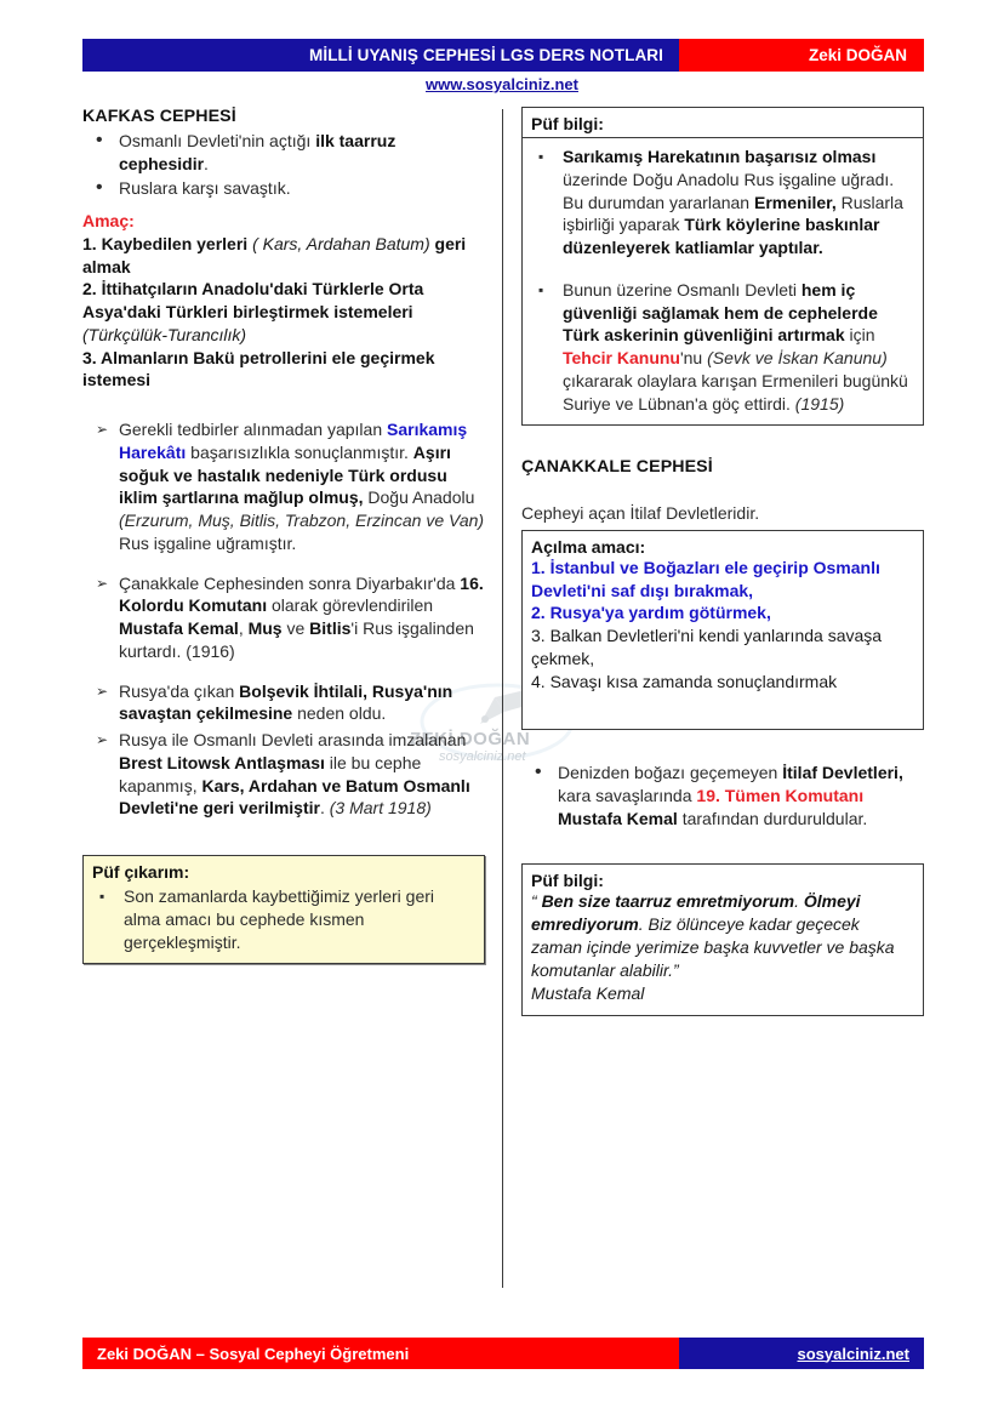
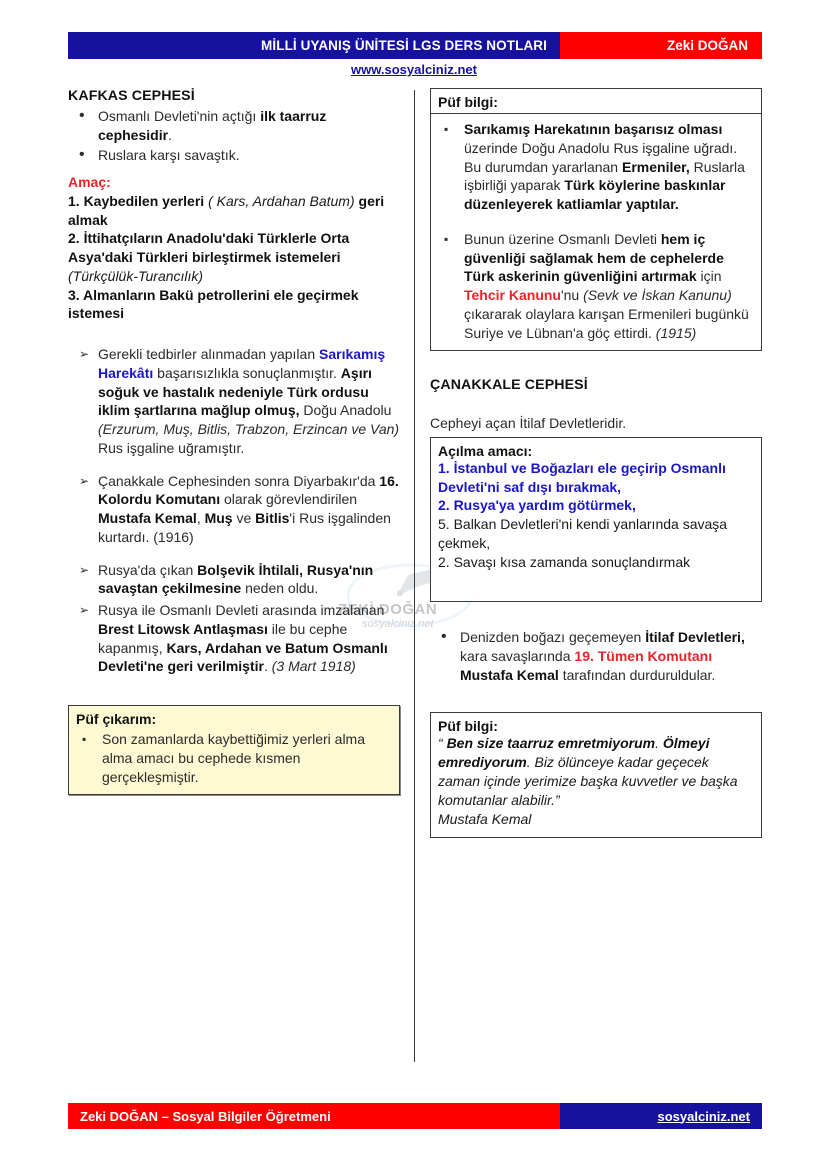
- MİLLİ UYANIŞ CEPHESİ LGS DERS NOTLARI
+ MİLLİ UYANIŞ ÜNİTESİ LGS DERS NOTLARI
  Zeki DOĞAN
  www.sosyalciniz.net
  ZEKİ DOĞAN
  sosyalciniz.net
  KAFKAS CEPHESİ
  Osmanlı Devleti'nin açtığı ilk taarruz cephesidir.
  Ruslara karşı savaştık.
  Amaç:
  1. Kaybedilen yerleri ( Kars, Ardahan Batum) geri almak
  2. İttihatçıların Anadolu'daki Türklerle Orta Asya'daki Türkleri birleştirmek istemeleri (Türkçülük-Turancılık)
  3. Almanların Bakü petrollerini ele geçirmek istemesi
  Gerekli tedbirler alınmadan yapılan Sarıkamış Harekâtı başarısızlıkla sonuçlanmıştır. Aşırı soğuk ve hastalık nedeniyle Türk ordusu iklim şartlarına mağlup olmuş, Doğu Anadolu (Erzurum, Muş, Bitlis, Trabzon, Erzincan ve Van) Rus işgaline uğramıştır.
  Çanakkale Cephesinden sonra Diyarbakır'da 16. Kolordu Komutanı olarak görevlendirilen Mustafa Kemal, Muş ve Bitlis'i Rus işgalinden kurtardı. (1916)
  Rusya'da çıkan Bolşevik İhtilali, Rusya'nın savaştan çekilmesine neden oldu.
  Rusya ile Osmanlı Devleti arasında imzalanan Brest Litowsk Antlaşması ile bu cephe kapanmış, Kars, Ardahan ve Batum Osmanlı Devleti'ne geri verilmiştir. (3 Mart 1918)
  Püf çıkarım:
- Son zamanlarda kaybettiğimiz yerleri geri alma amacı bu cephede kısmen gerçekleşmiştir.
+ Son zamanlarda kaybettiğimiz yerleri alma alma amacı bu cephede kısmen gerçekleşmiştir.
  Püf bilgi:
  Sarıkamış Harekatının başarısız olması üzerinde Doğu Anadolu Rus işgaline uğradı. Bu durumdan yararlanan Ermeniler, Ruslarla işbirliği yaparak Türk köylerine baskınlar düzenleyerek katliamlar yaptılar.
  Bunun üzerine Osmanlı Devleti hem iç güvenliği sağlamak hem de cephelerde Türk askerinin güvenliğini artırmak için Tehcir Kanunu'nu (Sevk ve İskan Kanunu) çıkararak olaylara karışan Ermenileri bugünkü Suriye ve Lübnan'a göç ettirdi. (1915)
  ÇANAKKALE CEPHESİ
  Cepheyi açan İtilaf Devletleridir.
  Açılma amacı:
  1. İstanbul ve Boğazları ele geçirip Osmanlı Devleti'ni saf dışı bırakmak,
  2. Rusya'ya yardım götürmek,
- 3. Balkan Devletleri'ni kendi yanlarında savaşa çekmek,
+ 5. Balkan Devletleri'ni kendi yanlarında savaşa çekmek,
- 4. Savaşı kısa zamanda sonuçlandırmak
+ 2. Savaşı kısa zamanda sonuçlandırmak
  Denizden boğazı geçemeyen İtilaf Devletleri, kara savaşlarında 19. Tümen Komutanı Mustafa Kemal tarafından durduruldular.
  Püf bilgi:
  “ Ben size taarruz emretmiyorum. Ölmeyi emrediyorum. Biz ölünceye kadar geçecek zaman içinde yerimize başka kuvvetler ve başka komutanlar alabilir.”
  Mustafa Kemal
- Zeki DOĞAN – Sosyal Cepheyi Öğretmeni
+ Zeki DOĞAN – Sosyal Bilgiler Öğretmeni
  sosyalciniz.net
